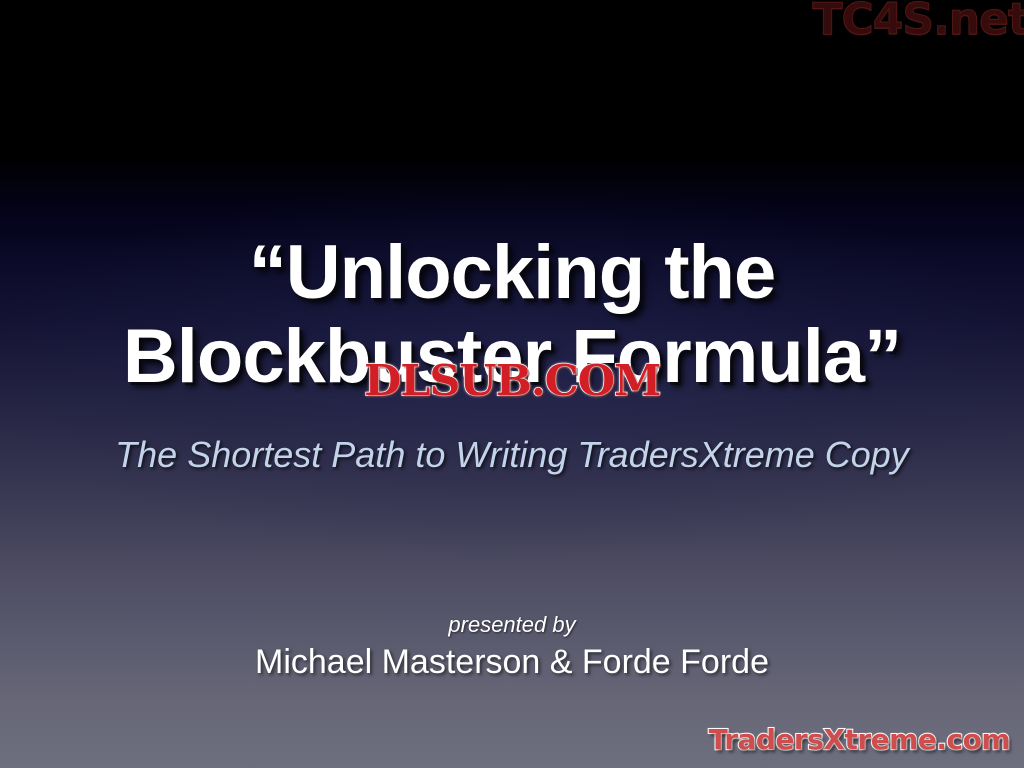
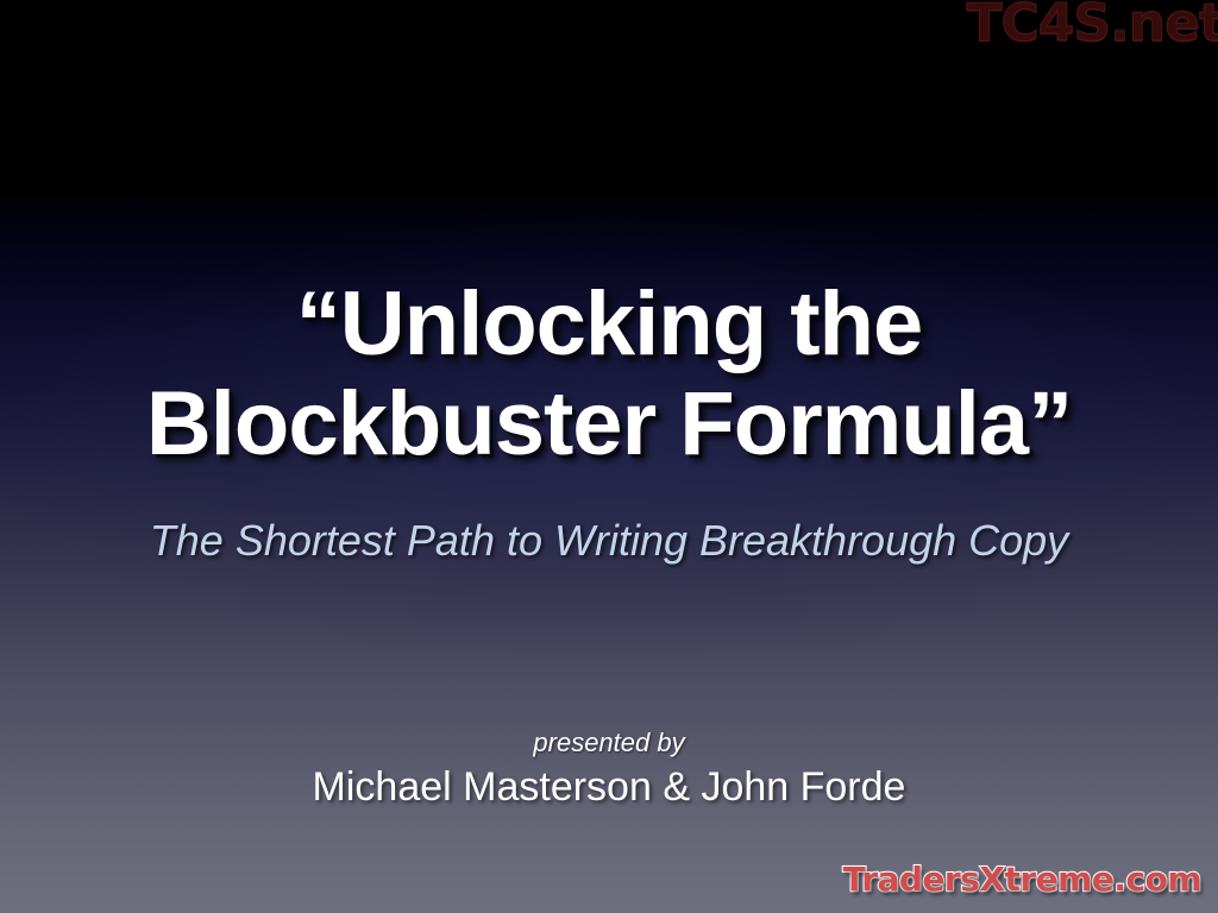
  TC4S.net
  “Unlocking the
  Blockbuster Formula”
- DLSUB.COM
- The Shortest Path to Writing TradersXtreme Copy
+ The Shortest Path to Writing Breakthrough Copy
  presented by
- Michael Masterson & Forde Forde
+ Michael Masterson & John Forde
  TradersXtreme.com
